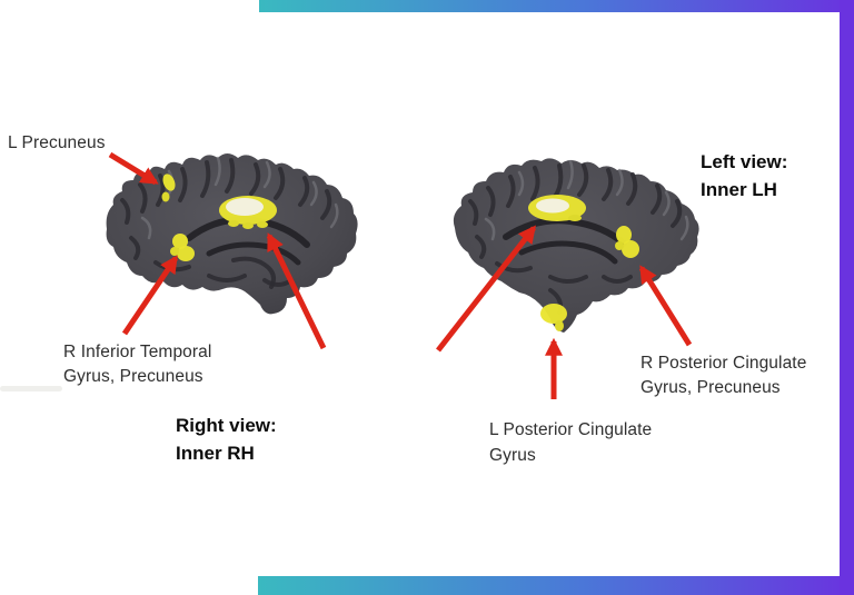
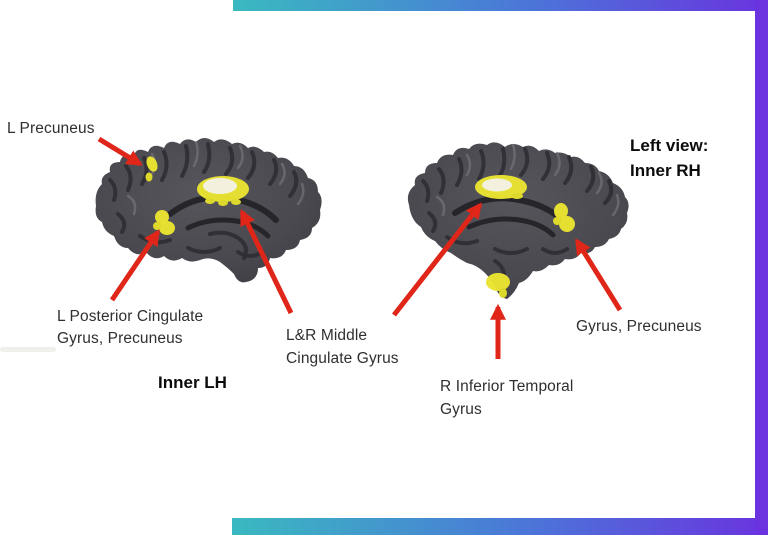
  L Precuneus
- R Inferior Temporal
+ L Posterior Cingulate
  Gyrus, Precuneus
+ L&R Middle
+ Cingulate Gyrus
- L Posterior Cingulate
+ R Inferior Temporal
  Gyrus
- R Posterior Cingulate
  Gyrus, Precuneus
- Right view:
- Inner RH
+ Inner LH
  Left view:
- Inner LH
+ Inner RH
